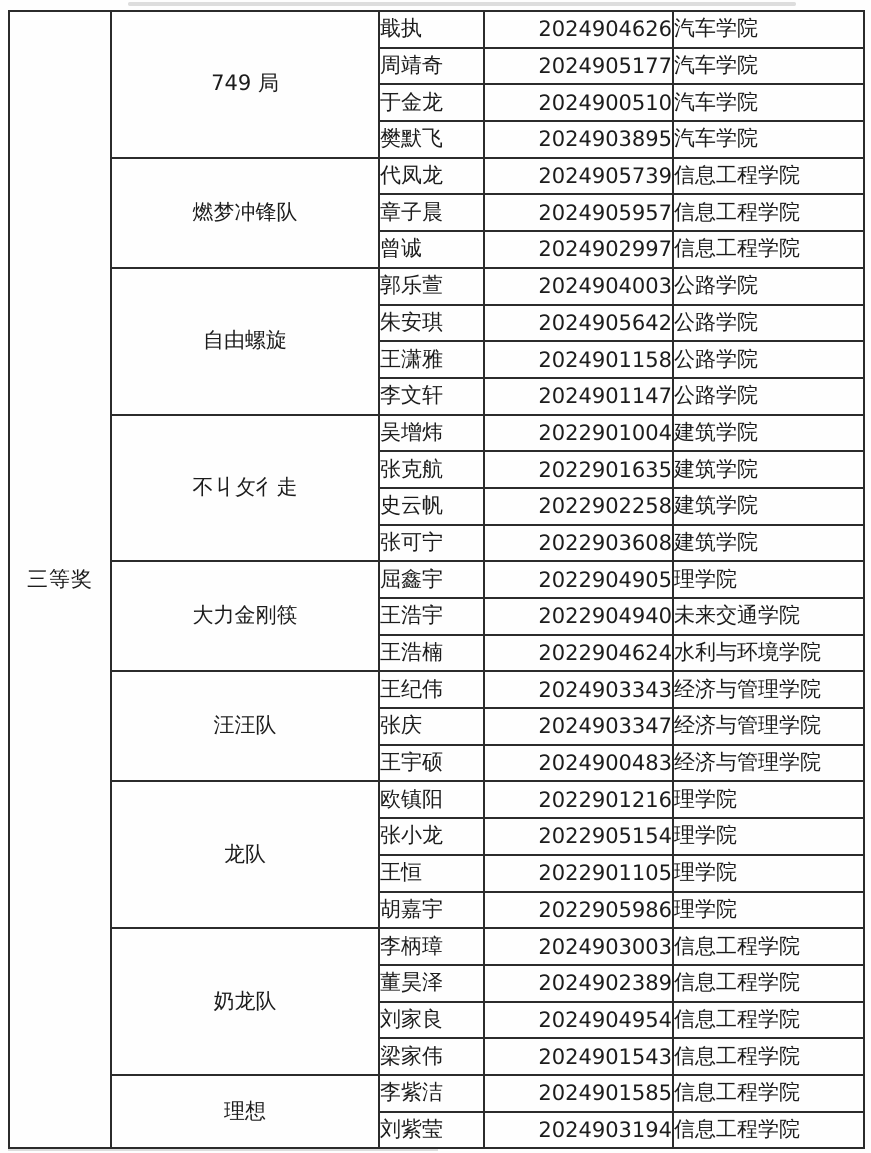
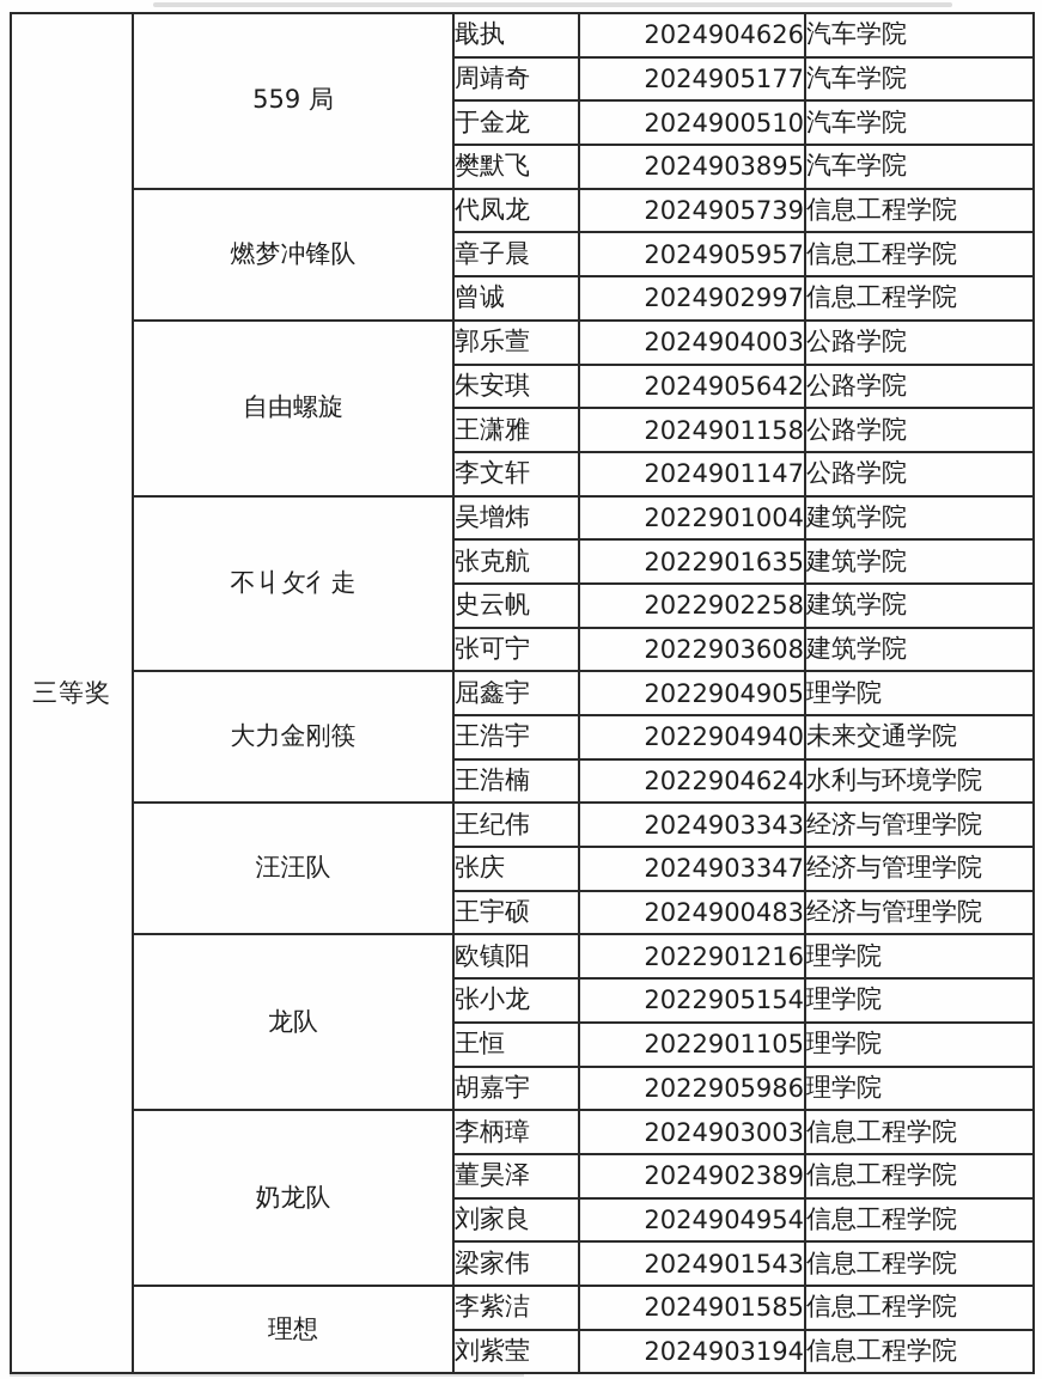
- 三等奖	749 局	戢执	2024904626	汽车学院
+ 三等奖	559 局	戢执	2024904626	汽车学院
  周靖奇	2024905177	汽车学院
  于金龙	2024900510	汽车学院
  樊默飞	2024903895	汽车学院
  燃梦冲锋队	代凤龙	2024905739	信息工程学院
  章子晨	2024905957	信息工程学院
  曾诚	2024902997	信息工程学院
  自由螺旋	郭乐萱	2024904003	公路学院
  朱安琪	2024905642	公路学院
  王潇雅	2024901158	公路学院
  李文轩	2024901147	公路学院
  不丩攵彳走	吴增炜	2022901004	建筑学院
  张克航	2022901635	建筑学院
  史云帆	2022902258	建筑学院
  张可宁	2022903608	建筑学院
  大力金刚筷	屈鑫宇	2022904905	理学院
  王浩宇	2022904940	未来交通学院
  王浩楠	2022904624	水利与环境学院
  汪汪队	王纪伟	2024903343	经济与管理学院
  张庆	2024903347	经济与管理学院
  王宇硕	2024900483	经济与管理学院
  龙队	欧镇阳	2022901216	理学院
  张小龙	2022905154	理学院
  王恒	2022901105	理学院
  胡嘉宇	2022905986	理学院
  奶龙队	李柄璋	2024903003	信息工程学院
  董昊泽	2024902389	信息工程学院
  刘家良	2024904954	信息工程学院
  梁家伟	2024901543	信息工程学院
  理想	李紫洁	2024901585	信息工程学院
  刘紫莹	2024903194	信息工程学院
